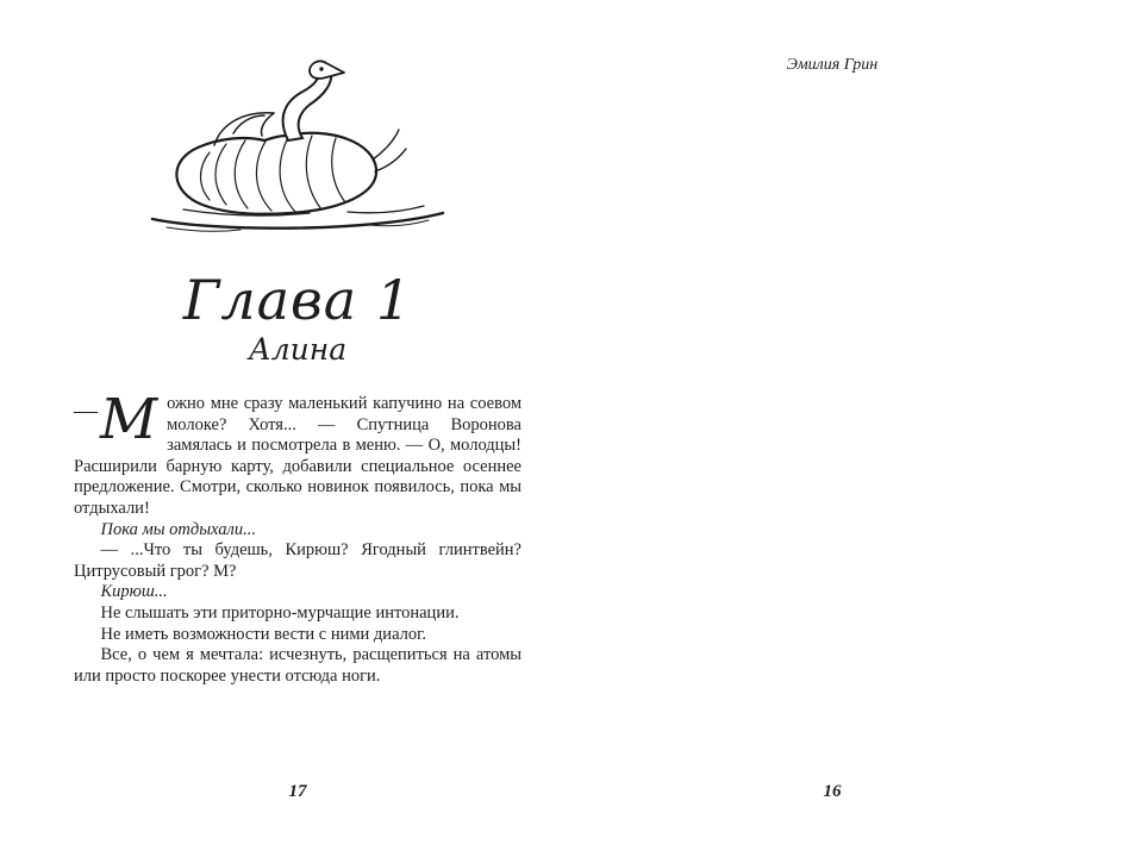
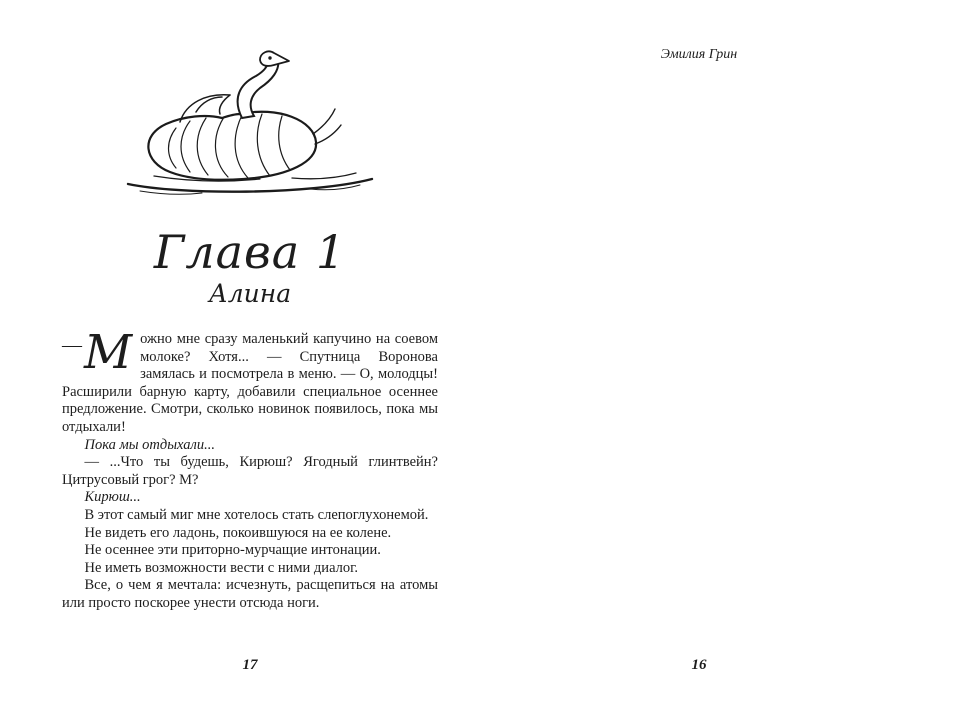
  Глава 1
  Алина
  —М
  ожно мне сразу маленький капучино на соевом молоке? Хотя... — Спутница Воронова замялась и посмотрела в меню. — О, молодцы! Расширили барную карту, добавили специальное осеннее предложение. Смотри, сколько новинок появилось, пока мы отдыхали!
  Пока мы отдыхали...
  — ...Что ты будешь, Кирюш? Ягодный глинтвейн? Цитрусовый грог? М?
  Кирюш...
+ В этот самый миг мне хотелось стать слепоглухонемой.
+ Не видеть его ладонь, покоившуюся на ее колене.
- Не слышать эти приторно-мурчащие интонации.
+ Не осеннее эти приторно-мурчащие интонации.
  Не иметь возможности вести с ними диалог.
  Все, о чем я мечтала: исчезнуть, расщепиться на атомы или просто поскорее унести отсюда ноги.
  17
  Эмилия Грин
  16
